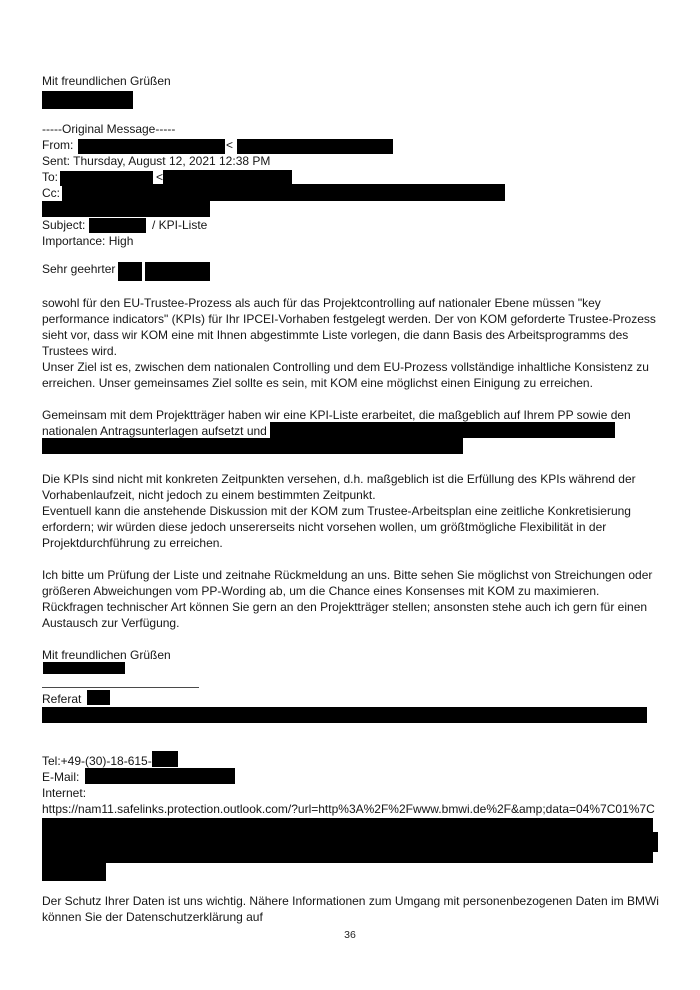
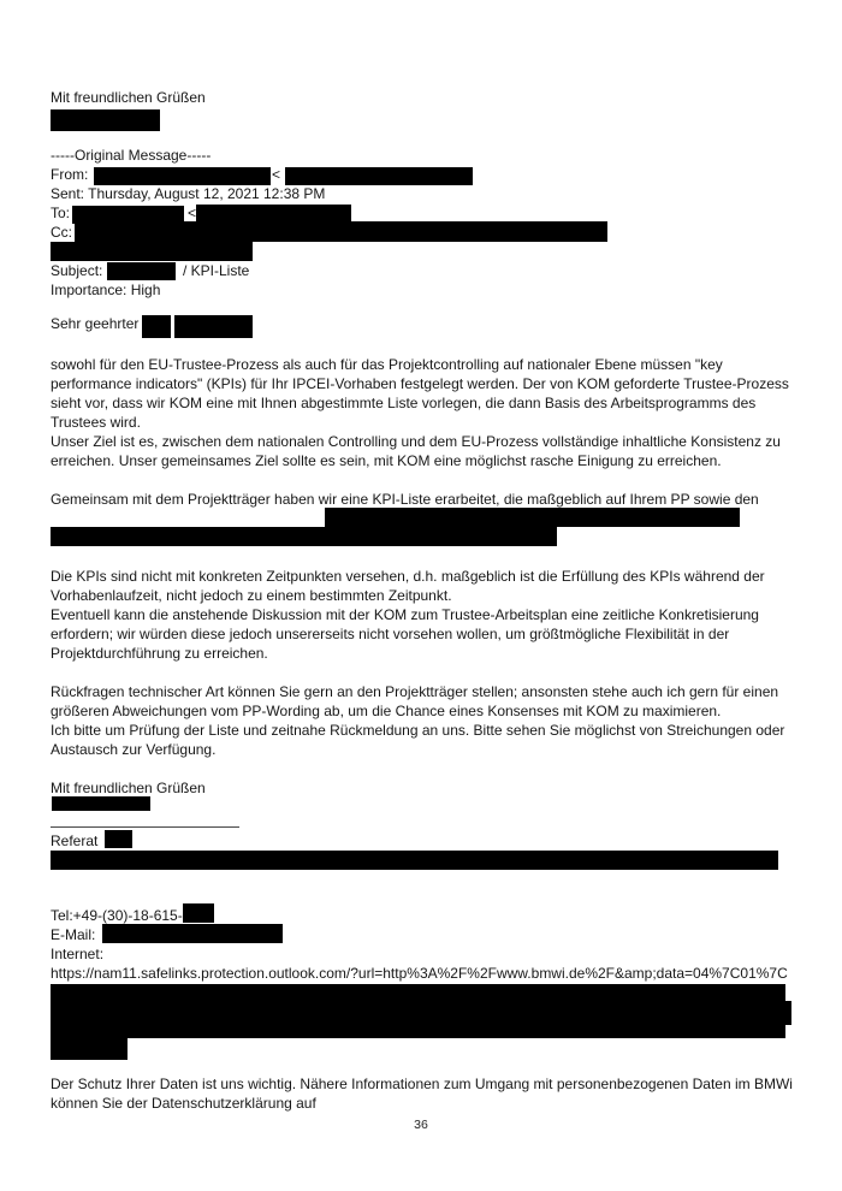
  Mit freundlichen Grüßen
  -----Original Message-----
  From:
  <
  Sent: Thursday, August 12, 2021 12:38 PM
  To:
  <
  Cc:
  Subject:
  / KPI-Liste
  Importance: High
  Sehr geehrter
  sowohl für den EU-Trustee-Prozess als auch für das Projektcontrolling auf nationaler Ebene müssen "key
  performance indicators" (KPIs) für Ihr IPCEI-Vorhaben festgelegt werden. Der von KOM geforderte Trustee-Prozess
  sieht vor, dass wir KOM eine mit Ihnen abgestimmte Liste vorlegen, die dann Basis des Arbeitsprogramms des
  Trustees wird.
  Unser Ziel ist es, zwischen dem nationalen Controlling und dem EU-Prozess vollständige inhaltliche Konsistenz zu
- erreichen. Unser gemeinsames Ziel sollte es sein, mit KOM eine möglichst einen Einigung zu erreichen.
+ erreichen. Unser gemeinsames Ziel sollte es sein, mit KOM eine möglichst rasche Einigung zu erreichen.
  Gemeinsam mit dem Projektträger haben wir eine KPI-Liste erarbeitet, die maßgeblich auf Ihrem PP sowie den
- nationalen Antragsunterlagen aufsetzt und
  Die KPIs sind nicht mit konkreten Zeitpunkten versehen, d.h. maßgeblich ist die Erfüllung des KPIs während der
  Vorhabenlaufzeit, nicht jedoch zu einem bestimmten Zeitpunkt.
  Eventuell kann die anstehende Diskussion mit der KOM zum Trustee-Arbeitsplan eine zeitliche Konkretisierung
  erfordern; wir würden diese jedoch unsererseits nicht vorsehen wollen, um größtmögliche Flexibilität in der
  Projektdurchführung zu erreichen.
- Ich bitte um Prüfung der Liste und zeitnahe Rückmeldung an uns. Bitte sehen Sie möglichst von Streichungen oder
+ Rückfragen technischer Art können Sie gern an den Projektträger stellen; ansonsten stehe auch ich gern für einen
  größeren Abweichungen vom PP-Wording ab, um die Chance eines Konsenses mit KOM zu maximieren.
- Rückfragen technischer Art können Sie gern an den Projektträger stellen; ansonsten stehe auch ich gern für einen
+ Ich bitte um Prüfung der Liste und zeitnahe Rückmeldung an uns. Bitte sehen Sie möglichst von Streichungen oder
  Austausch zur Verfügung.
  Mit freundlichen Grüßen
  Referat
  Tel:+49-(30)-18-615-
  E-Mail:
  Internet:
  https://nam11.safelinks.protection.outlook.com/?url=http%3A%2F%2Fwww.bmwi.de%2F&amp;data=04%7C01%7C
  Der Schutz Ihrer Daten ist uns wichtig. Nähere Informationen zum Umgang mit personenbezogenen Daten im BMWi
  können Sie der Datenschutzerklärung auf
  36
